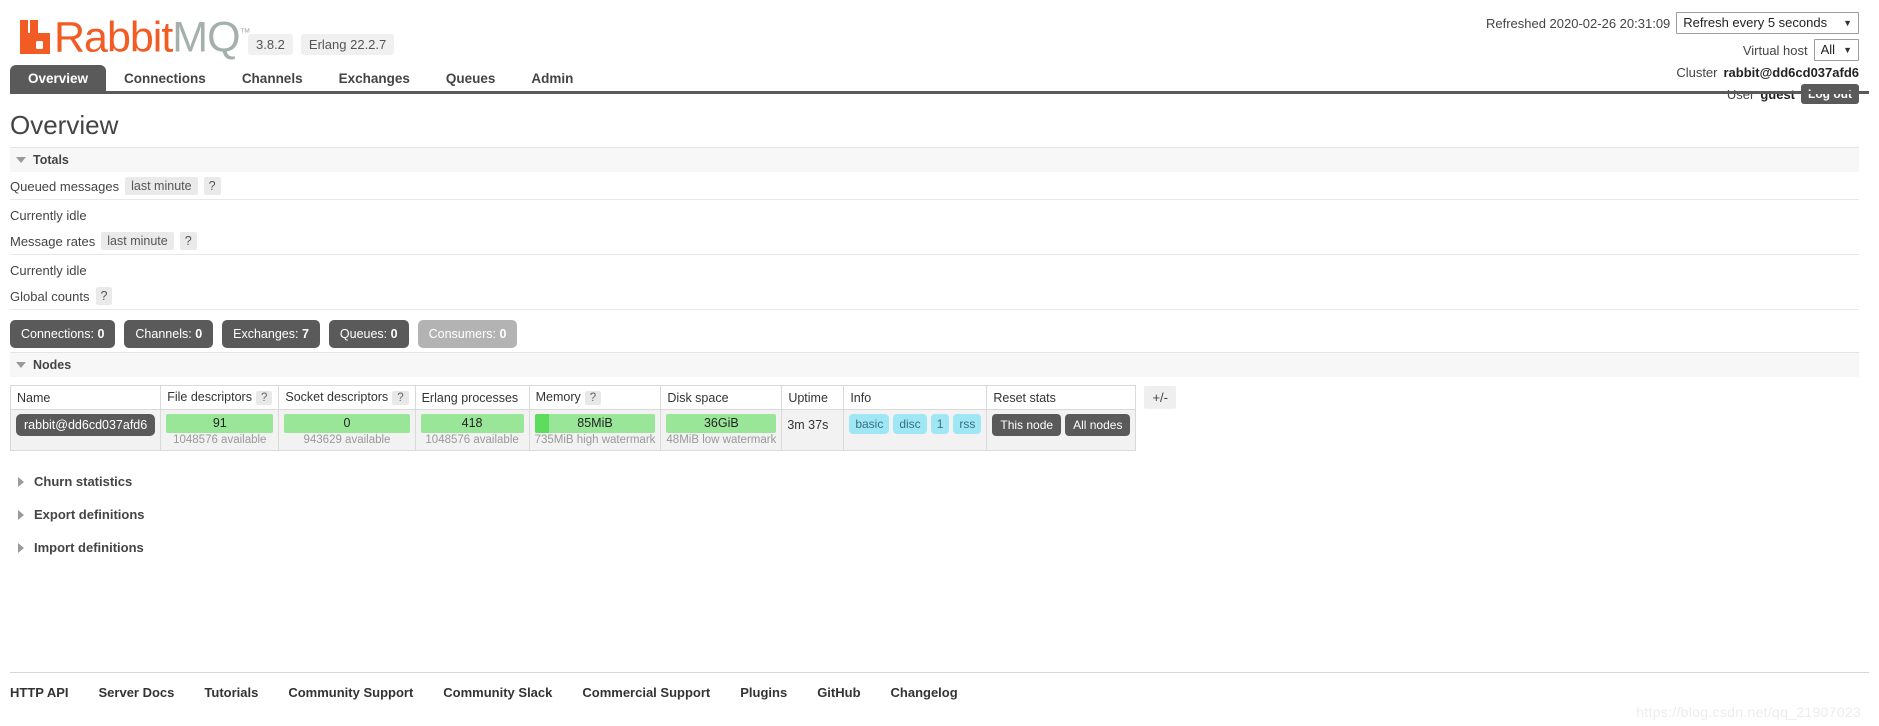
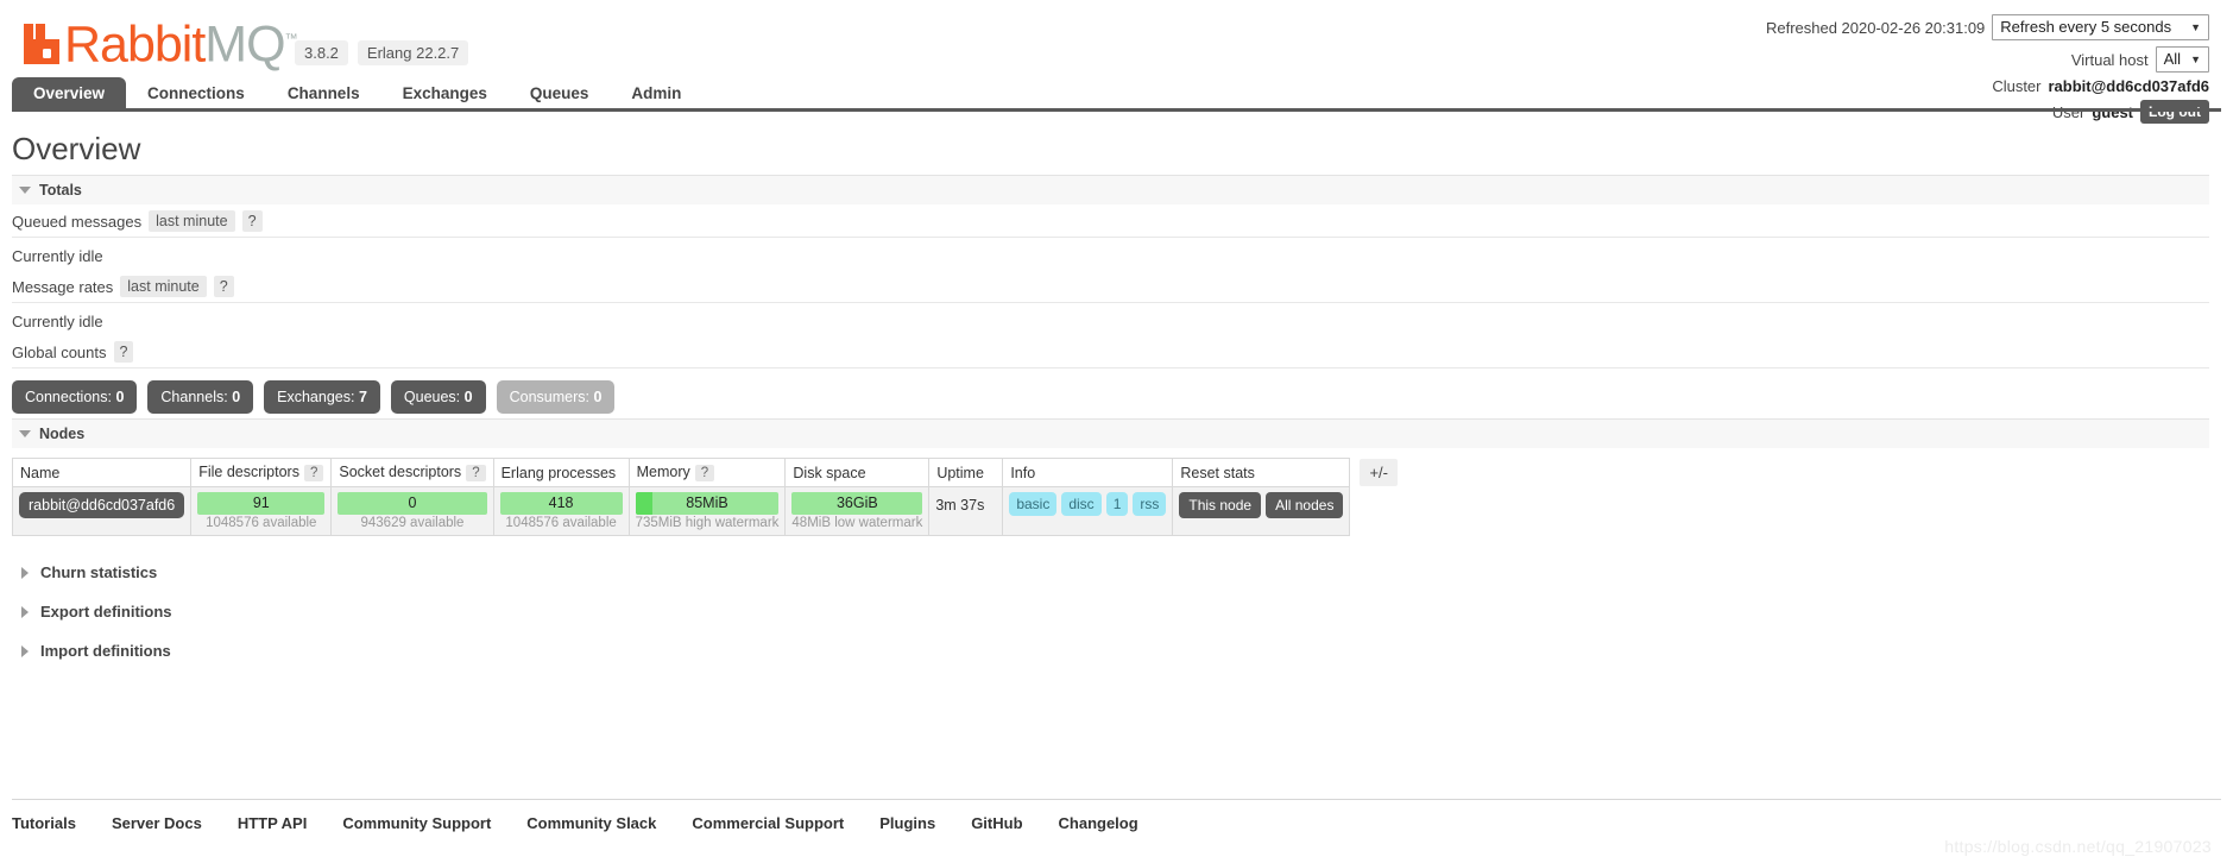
  RabbitMQ™
  3.8.2
  Erlang 22.2.7
  Refreshed 2020-02-26 20:31:09
  Refresh every 5 seconds
  ▼
  Virtual host
  All
  ▼
  Cluster
  rabbit@dd6cd037afd6
  User
  guest
  Log out
  Overview
  Connections
  Channels
  Exchanges
  Queues
  Admin
  Overview
  Totals
  Queued messages
  last minute
  ?
  Currently idle
  Message rates
  last minute
  ?
  Currently idle
  Global counts
  ?
  Connections: 0
  Channels: 0
  Exchanges: 7
  Queues: 0
  Consumers: 0
  Nodes
  Name	File descriptors ?	Socket descriptors ?	Erlang processes	Memory ?	Disk space	Uptime	Info	Reset stats
  rabbit@dd6cd037afd6	91 1048576 available	0 943629 available	418 1048576 available	85MiB 735MiB high watermark	36GiB 48MiB low watermark	3m 37s	basic disc 1 rss	This node All nodes
  +/-
  Churn statistics
  Export definitions
  Import definitions
- HTTP API
+ Tutorials
  Server Docs
- Tutorials
+ HTTP API
  Community Support
  Community Slack
  Commercial Support
  Plugins
  GitHub
  Changelog
